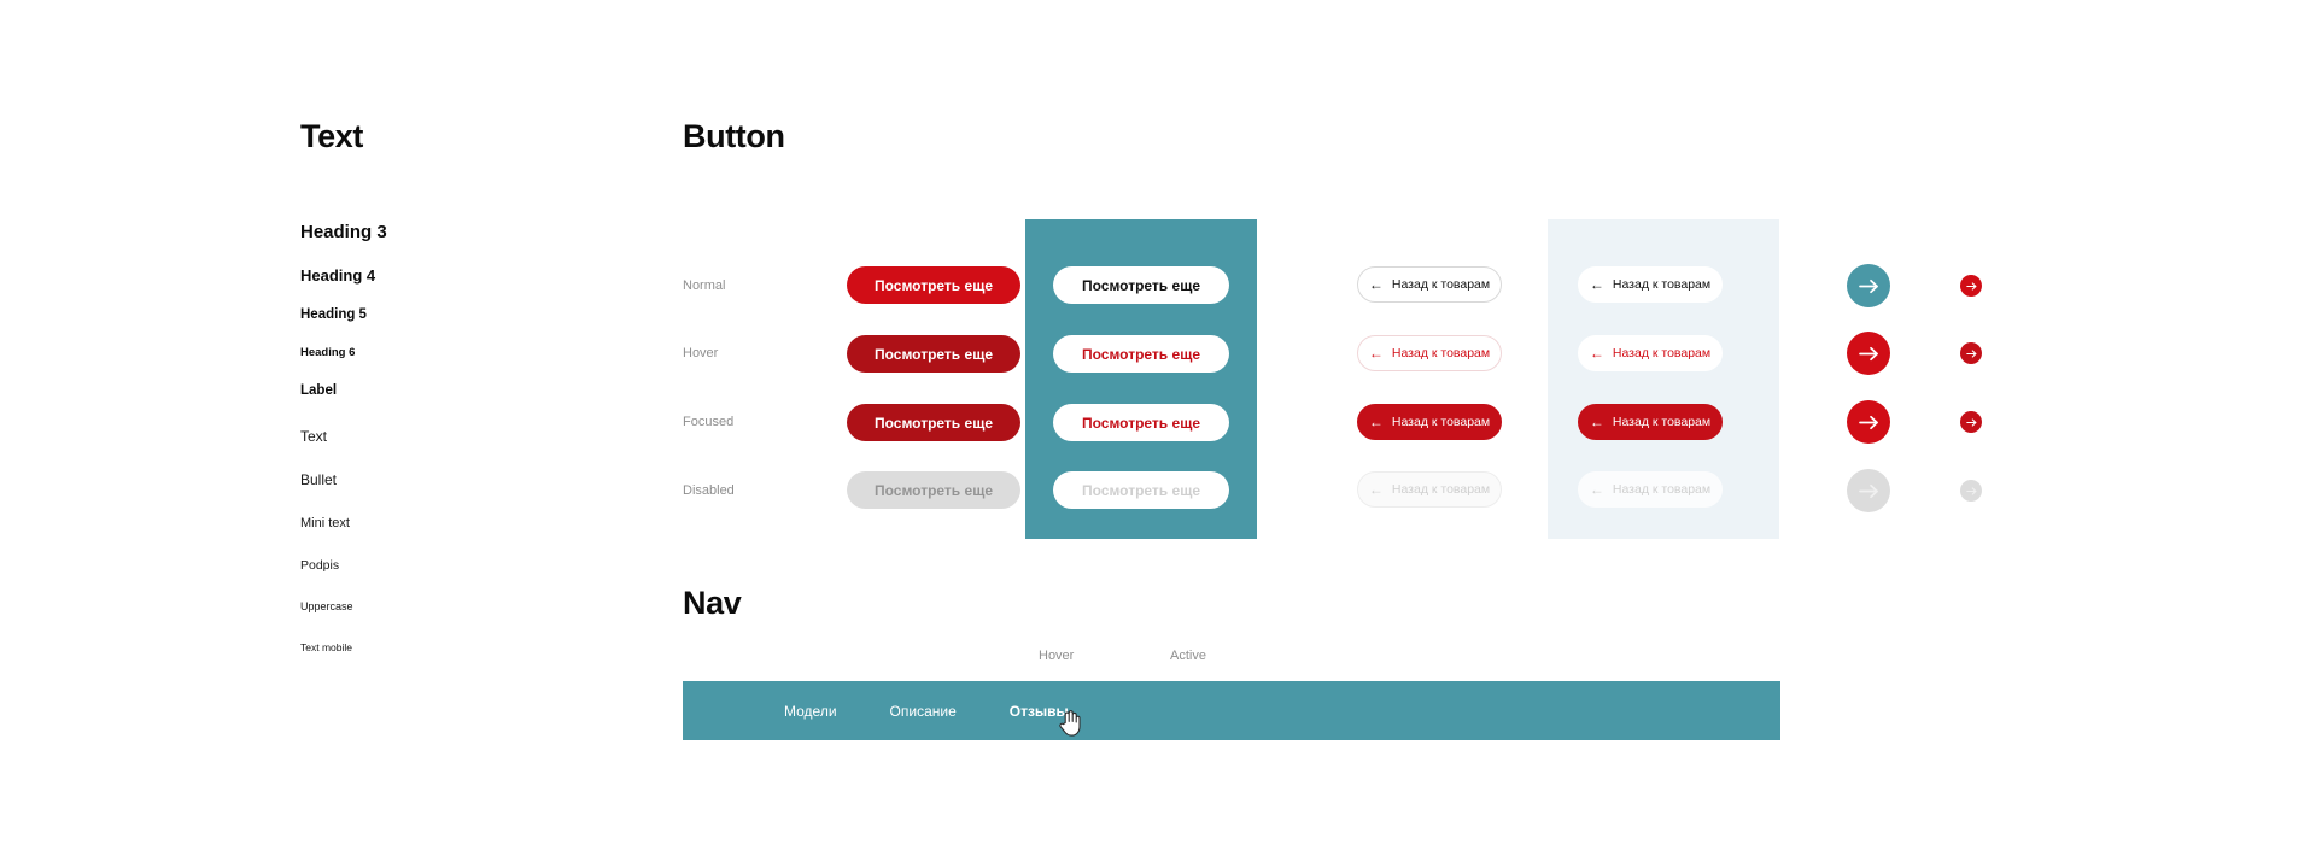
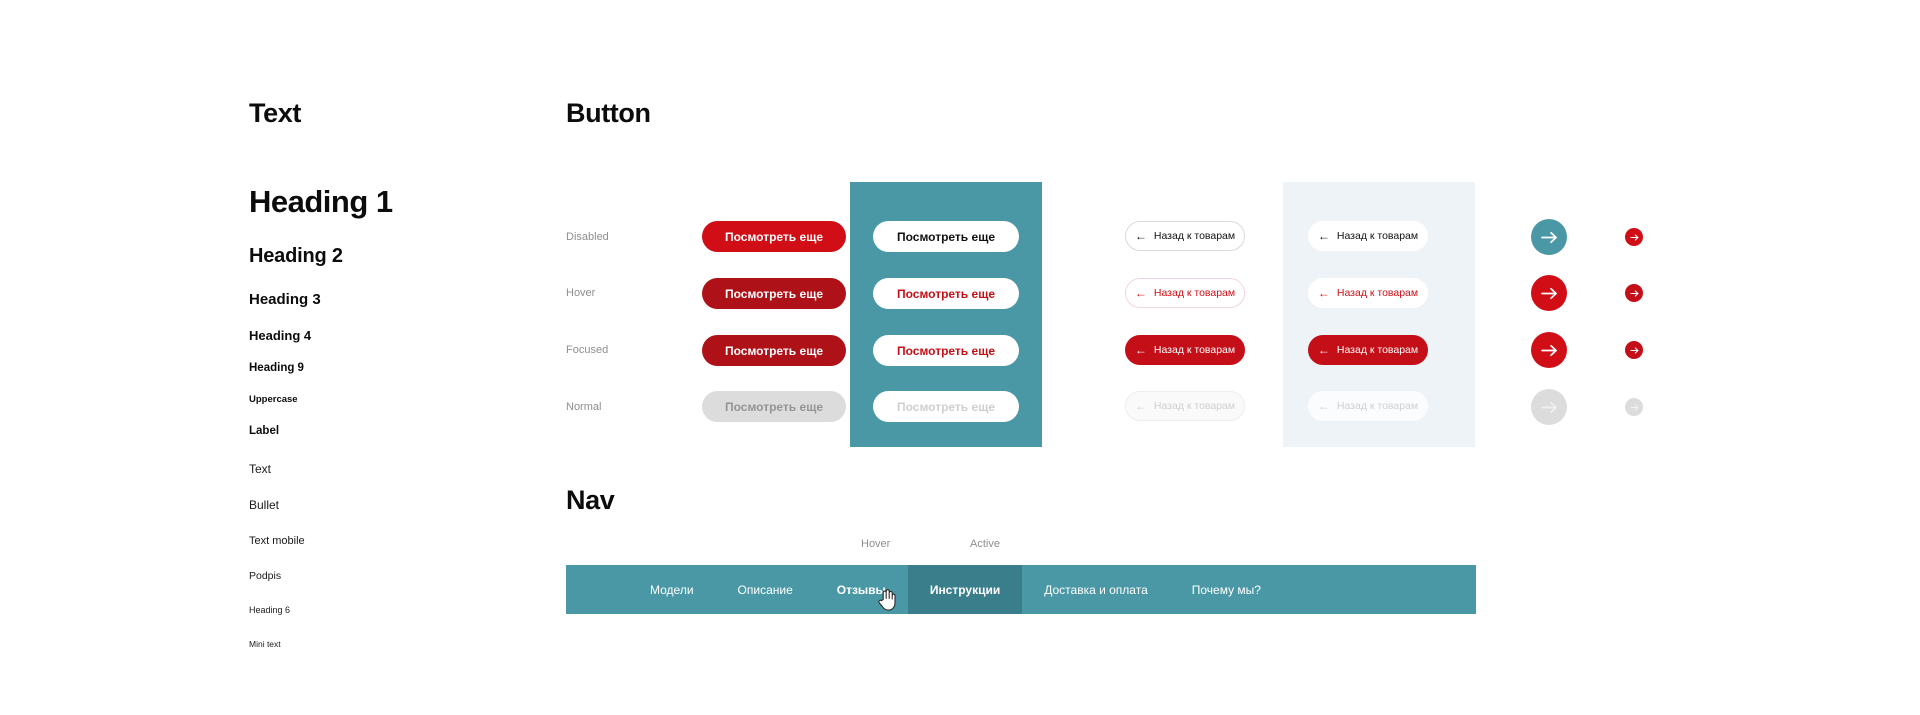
  Text
+ Heading 1
+ Heading 2
  Heading 3
  Heading 4
- Heading 5
+ Heading 9
- Heading 6
+ Uppercase
  Label
  Text
  Bullet
- Mini text
+ Text mobile
  Podpis
- Uppercase
+ Heading 6
- Text mobile
+ Mini text
  Button
- Normal
+ Disabled
  Hover
  Focused
- Disabled
+ Normal
  Посмотреть еще
  Посмотреть еще
  Посмотреть еще
  Посмотреть еще
  Посмотреть еще
  Посмотреть еще
  Посмотреть еще
  Посмотреть еще
  ←
  Назад к товарам
  ←
  Назад к товарам
  ←
  Назад к товарам
  ←
  Назад к товарам
  ←
  Назад к товарам
  ←
  Назад к товарам
  ←
  Назад к товарам
  ←
  Назад к товарам
  Nav
  Hover
  Active
  Модели
  Описание
  Отзывы
+ Инструкции
+ Доставка и оплата
+ Почему мы?
